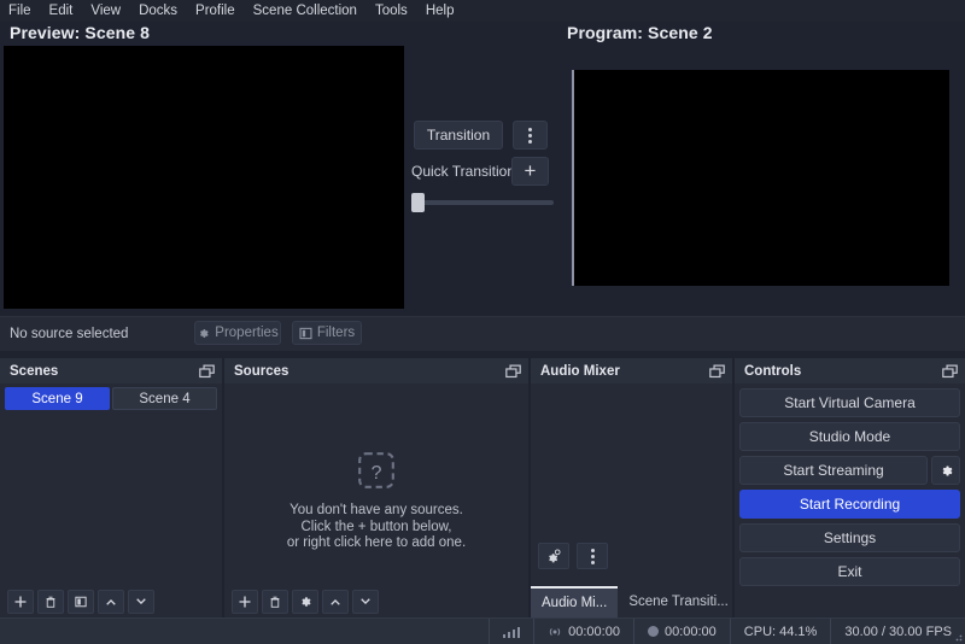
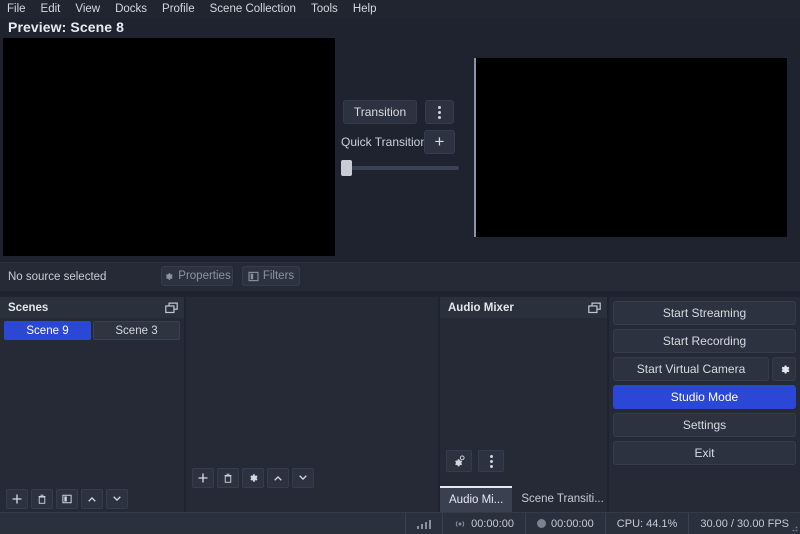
  File
  Edit
  View
  Docks
  Profile
  Scene Collection
  Tools
  Help
  Preview: Scene 8
- Program: Scene 2
  Transition
  Quick Transitio
  +
  No source selected
  Properties
  Filters
  Scenes
  Scene 9
- Scene 4
+ Scene 3
- Sources
- ?
- You don't have any sources.
- Click the + button below,
- or right click here to add one.
  Audio Mixer
  Audio Mi...
  Scene Transiti...
- Controls
- Start Virtual Camera
+ Start Streaming
- Studio Mode
+ Start Recording
- Start Streaming
+ Start Virtual Camera
- Start Recording
+ Studio Mode
  Settings
  Exit
  00:00:00
  00:00:00
  CPU: 44.1%
  30.00 / 30.00 FPS
